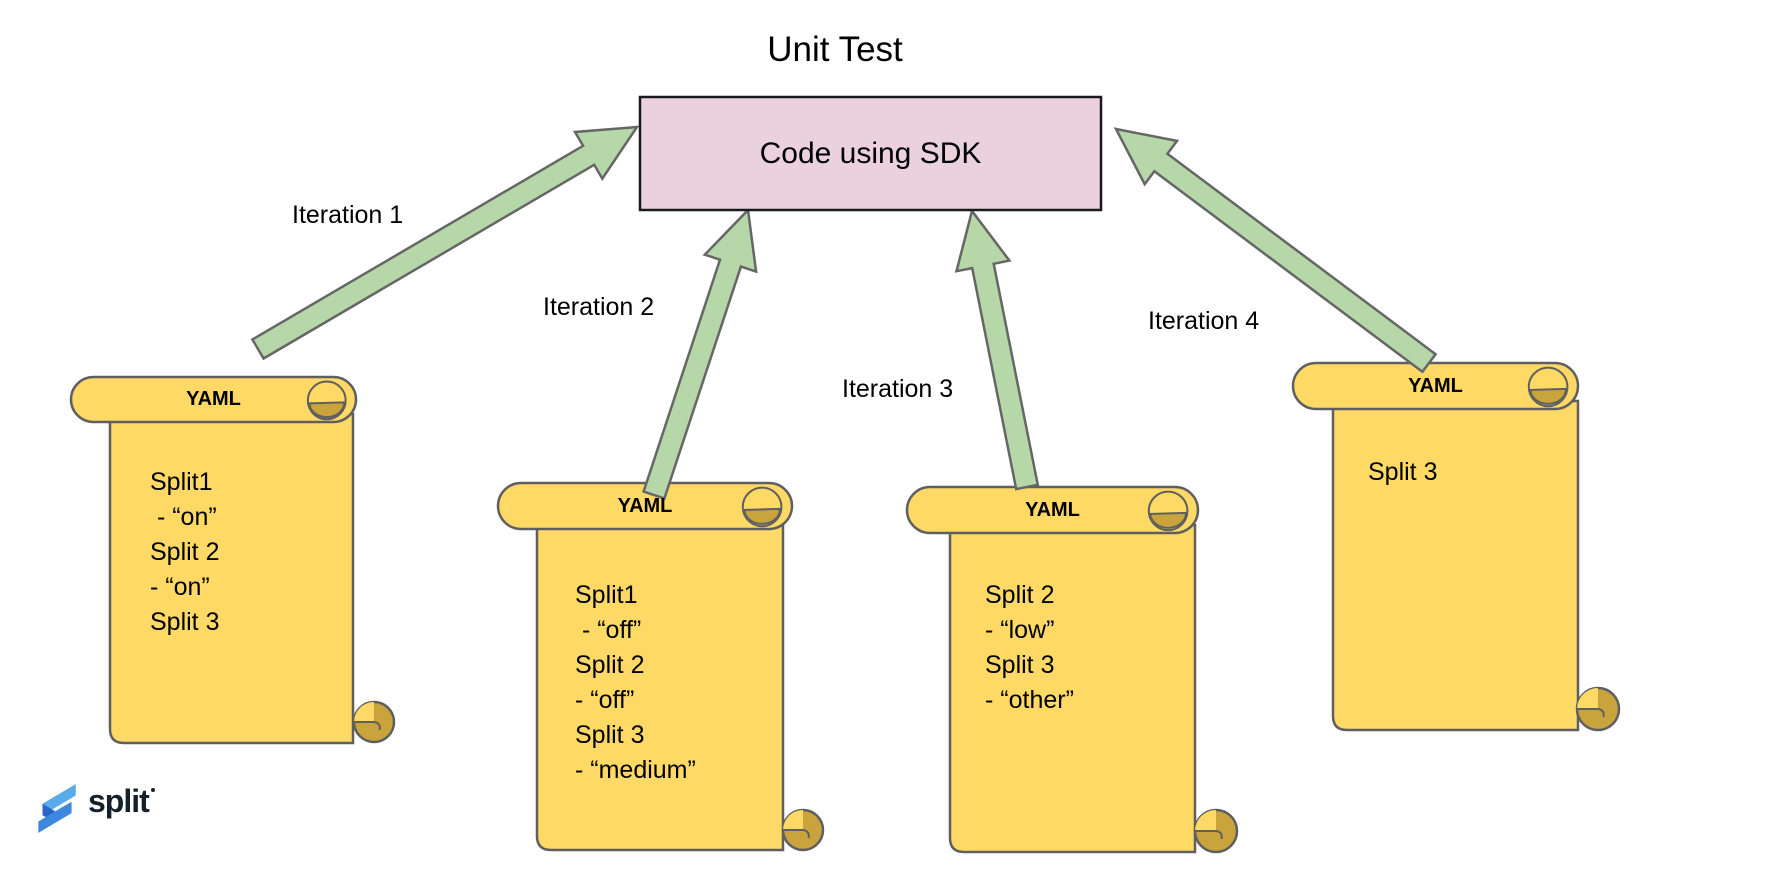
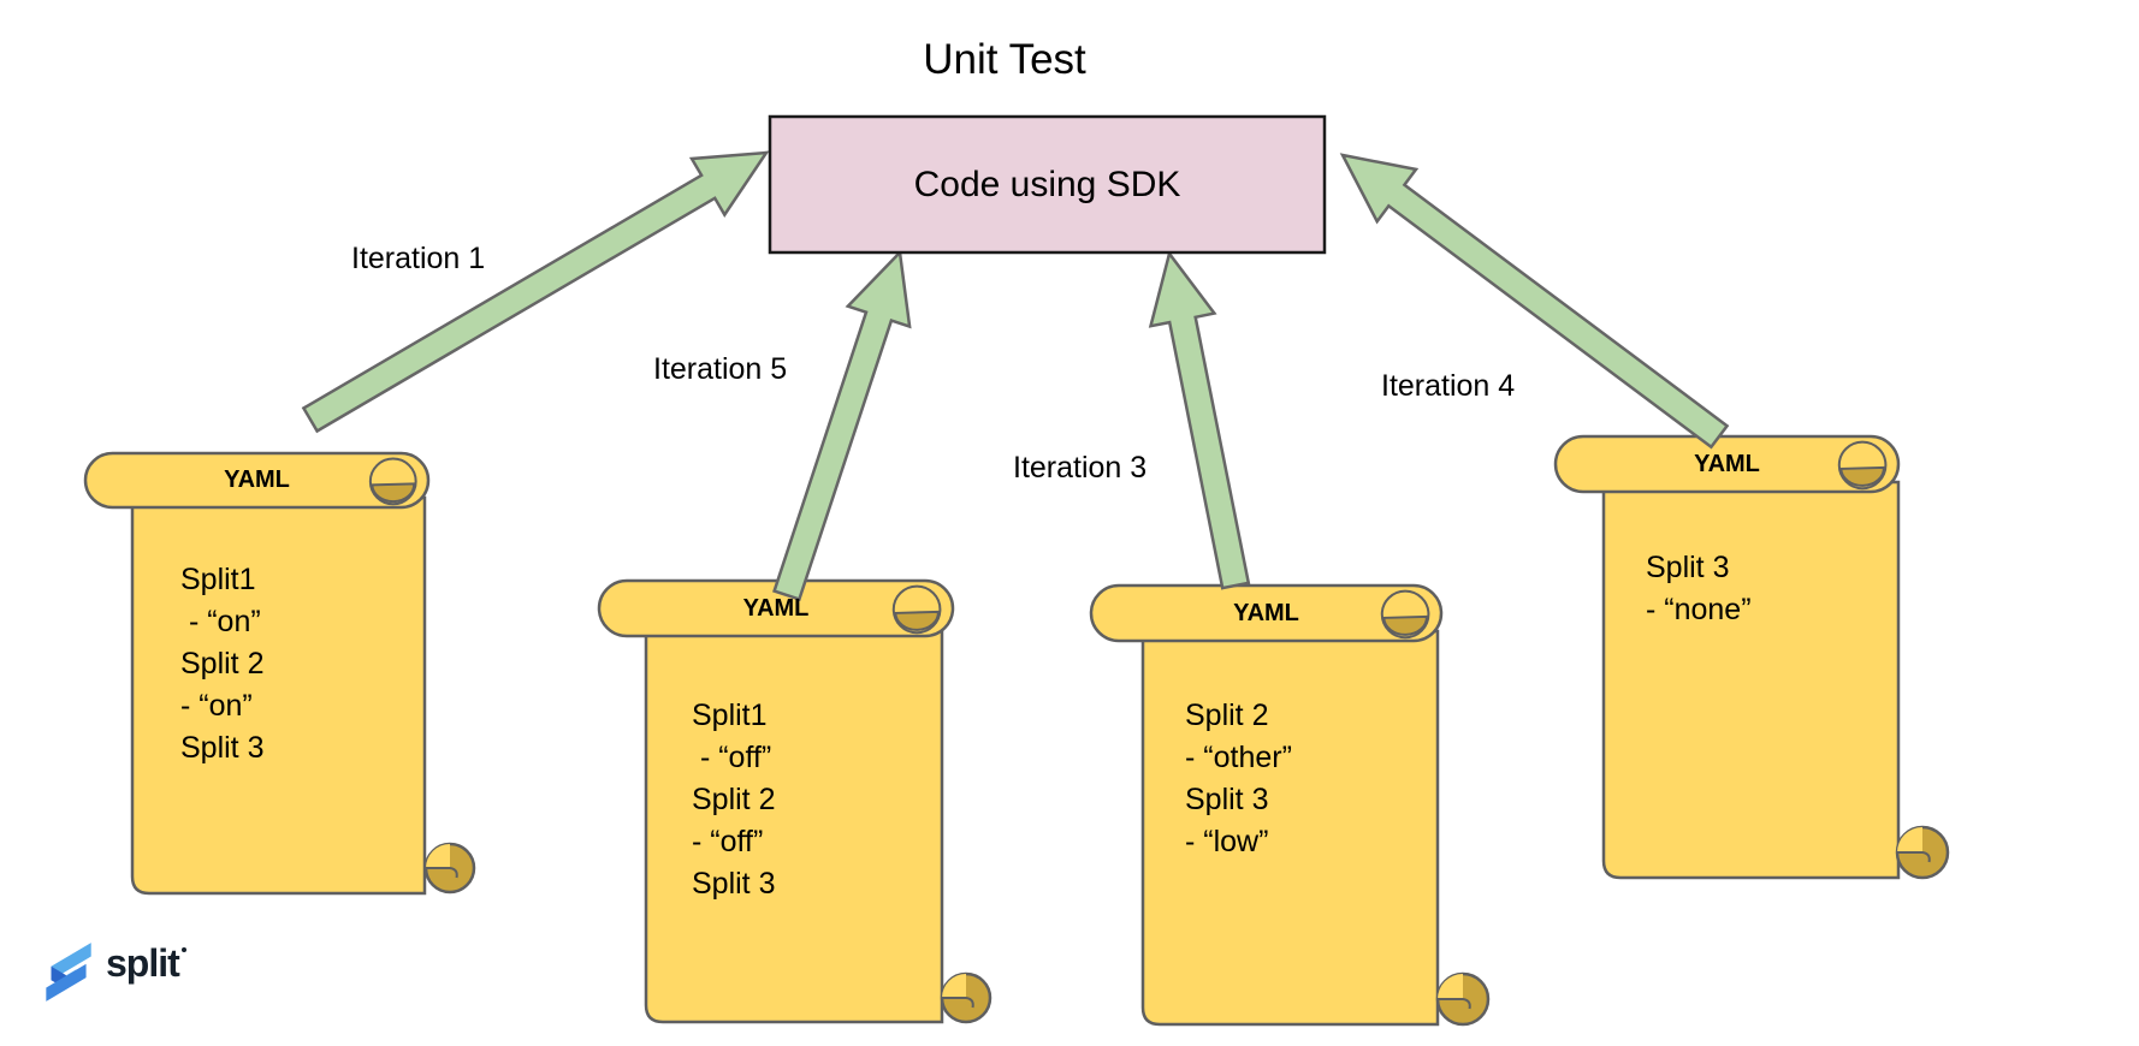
  Unit Test
  Code using SDK
  Iteration 1
- Iteration 2
+ Iteration 5
  Iteration 3
  Iteration 4
  YAML
  YAML
  YAML
  YAML
  Split1
  - “on”
  Split 2
  - “on”
  Split 3
  Split1
  - “off”
  Split 2
  - “off”
  Split 3
- - “medium”
  Split 2
- - “low”
+ - “other”
  Split 3
- - “other”
+ - “low”
  Split 3
+ - “none”
  split
